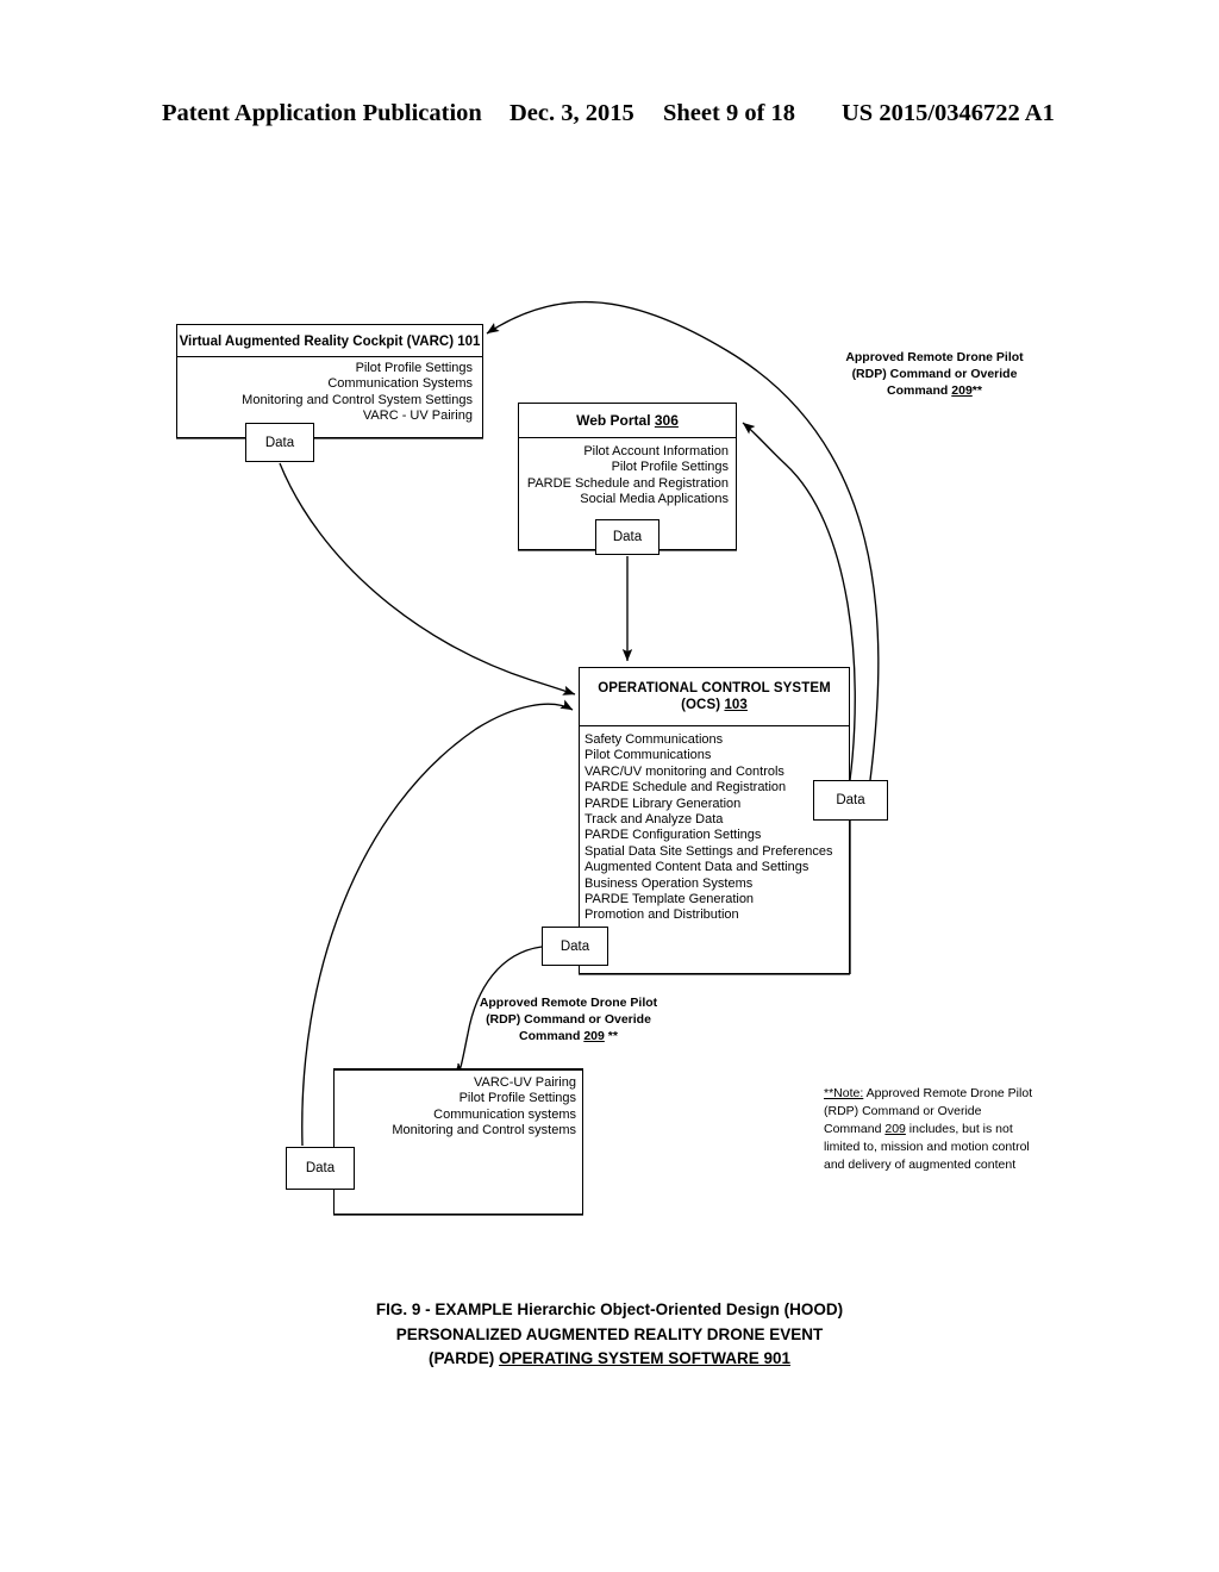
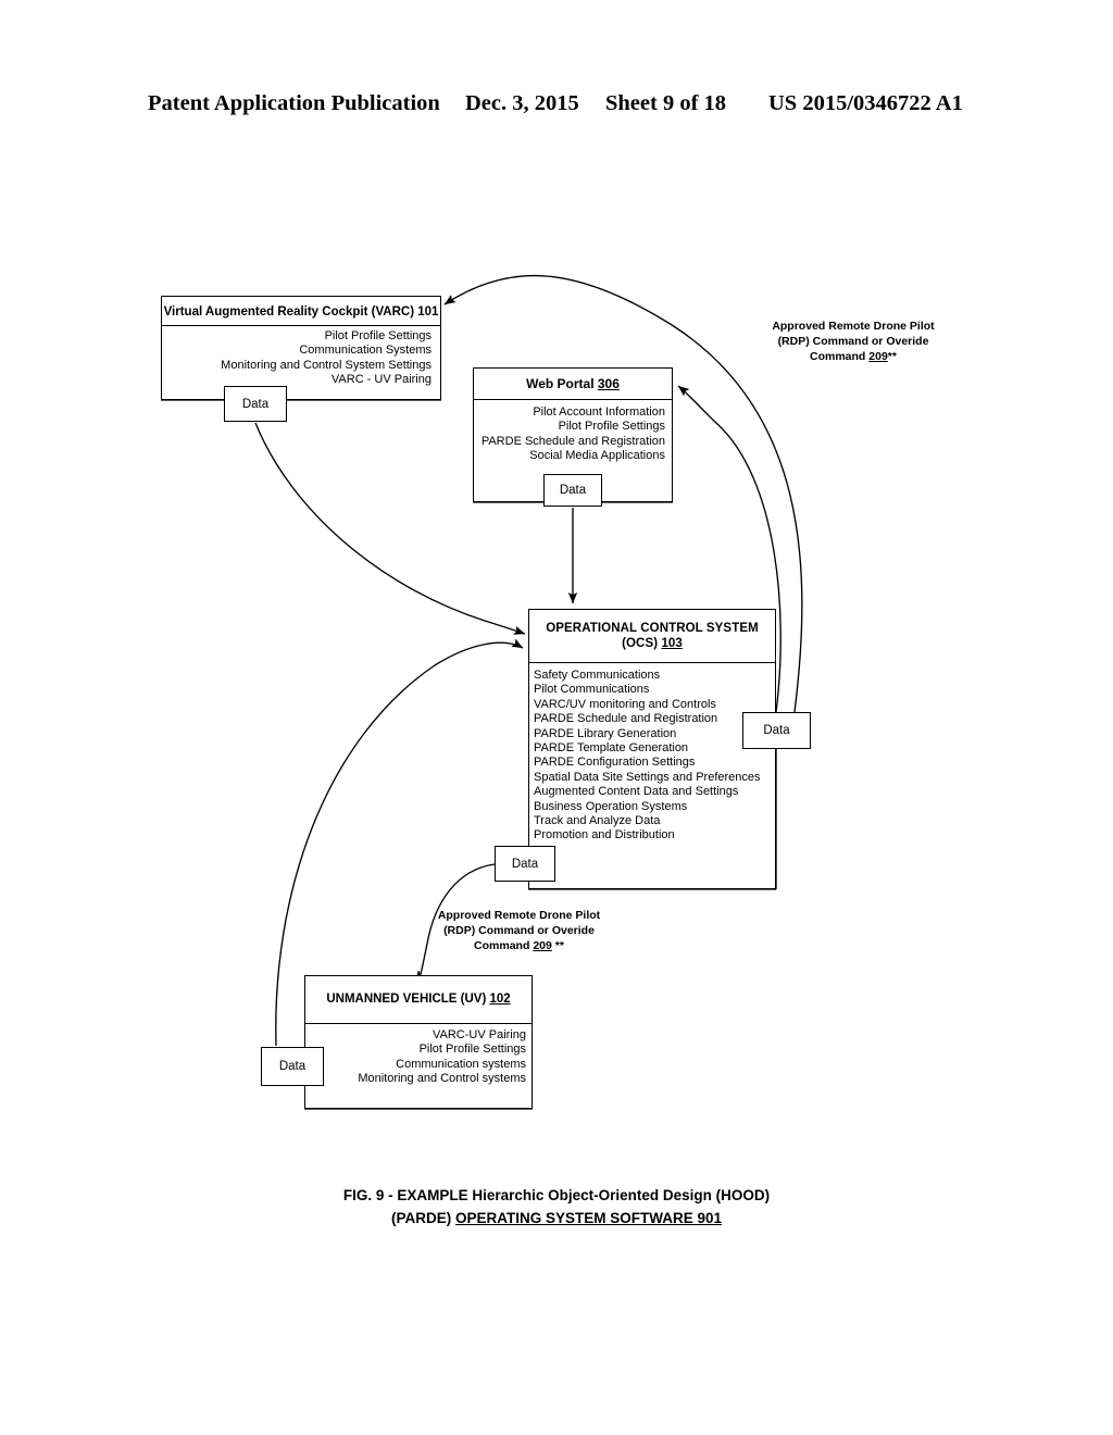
  Patent Application Publication
  Dec. 3, 2015
  Sheet 9 of 18
  US 2015/0346722 A1
  Virtual Augmented Reality Cockpit (VARC) 101
  Pilot Profile Settings
  Communication Systems
  Monitoring and Control System Settings
  VARC - UV Pairing
  Data
  Web Portal 306
  Pilot Account Information
  Pilot Profile Settings
  PARDE Schedule and Registration
  Social Media Applications
  Data
  OPERATIONAL CONTROL SYSTEM
  (OCS) 103
  Safety Communications
  Pilot Communications
  VARC/UV monitoring and Controls
  PARDE Schedule and Registration
  PARDE Library Generation
- Track and Analyze Data
+ PARDE Template Generation
  PARDE Configuration Settings
  Spatial Data Site Settings and Preferences
  Augmented Content Data and Settings
  Business Operation Systems
- PARDE Template Generation
+ Track and Analyze Data
  Promotion and Distribution
  Data
  Data
+ UNMANNED VEHICLE (UV) 102
  VARC-UV Pairing
  Pilot Profile Settings
  Communication systems
  Monitoring and Control systems
  Data
  Approved Remote Drone Pilot
  (RDP) Command or Overide
  Command 209**
  Approved Remote Drone Pilot
  (RDP) Command or Overide
  Command 209 **
- **Note: Approved Remote Drone Pilot (RDP) Command or Overide Command 209 includes, but is not limited to, mission and motion control and delivery of augmented content
  FIG. 9 - EXAMPLE Hierarchic Object-Oriented Design (HOOD)
- PERSONALIZED AUGMENTED REALITY DRONE EVENT
  (PARDE) OPERATING SYSTEM SOFTWARE 901
